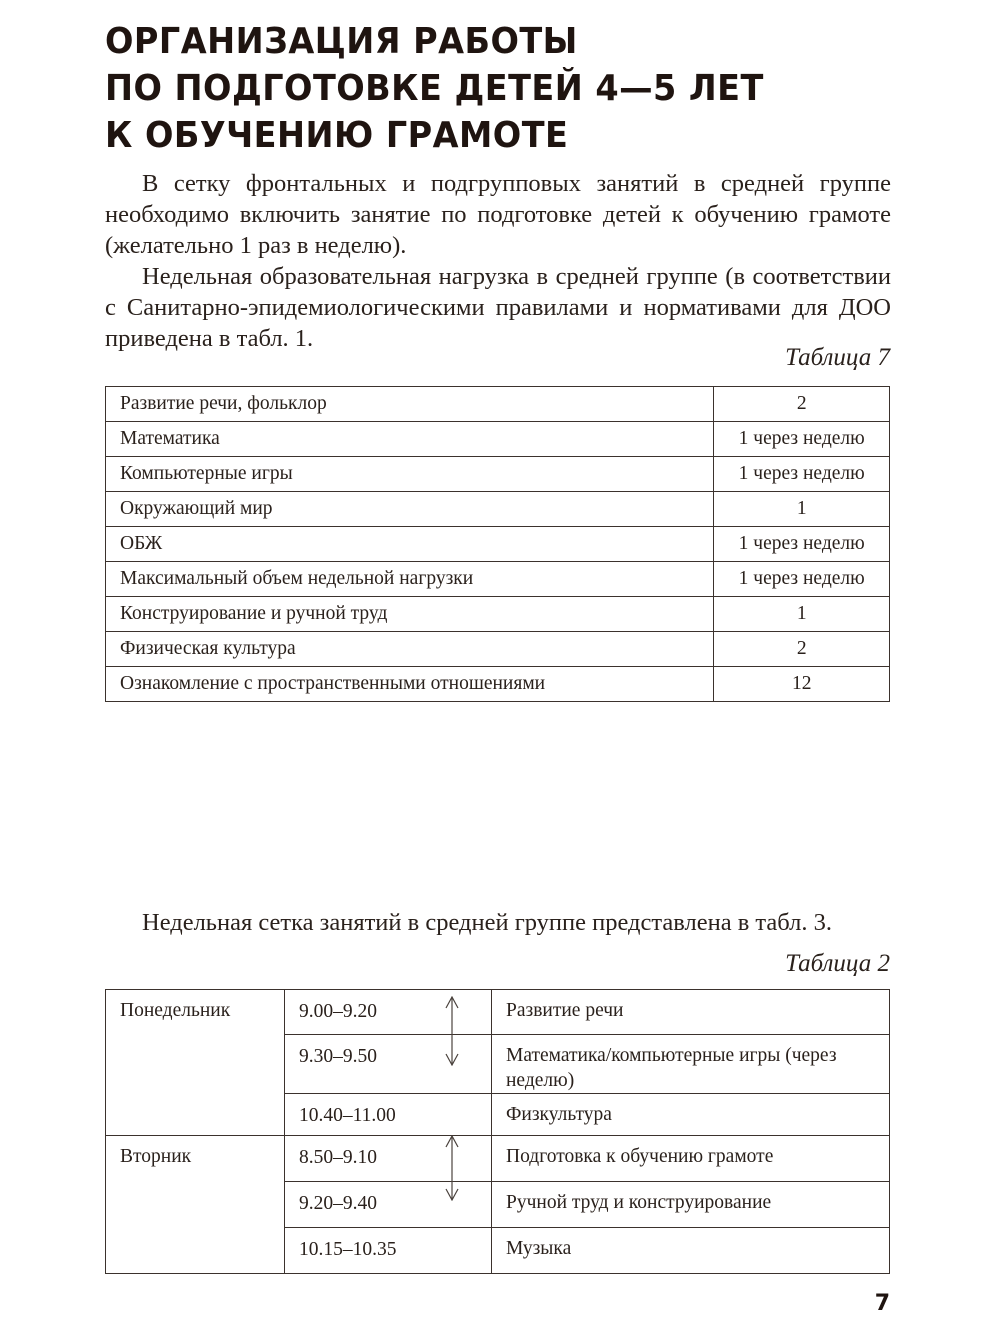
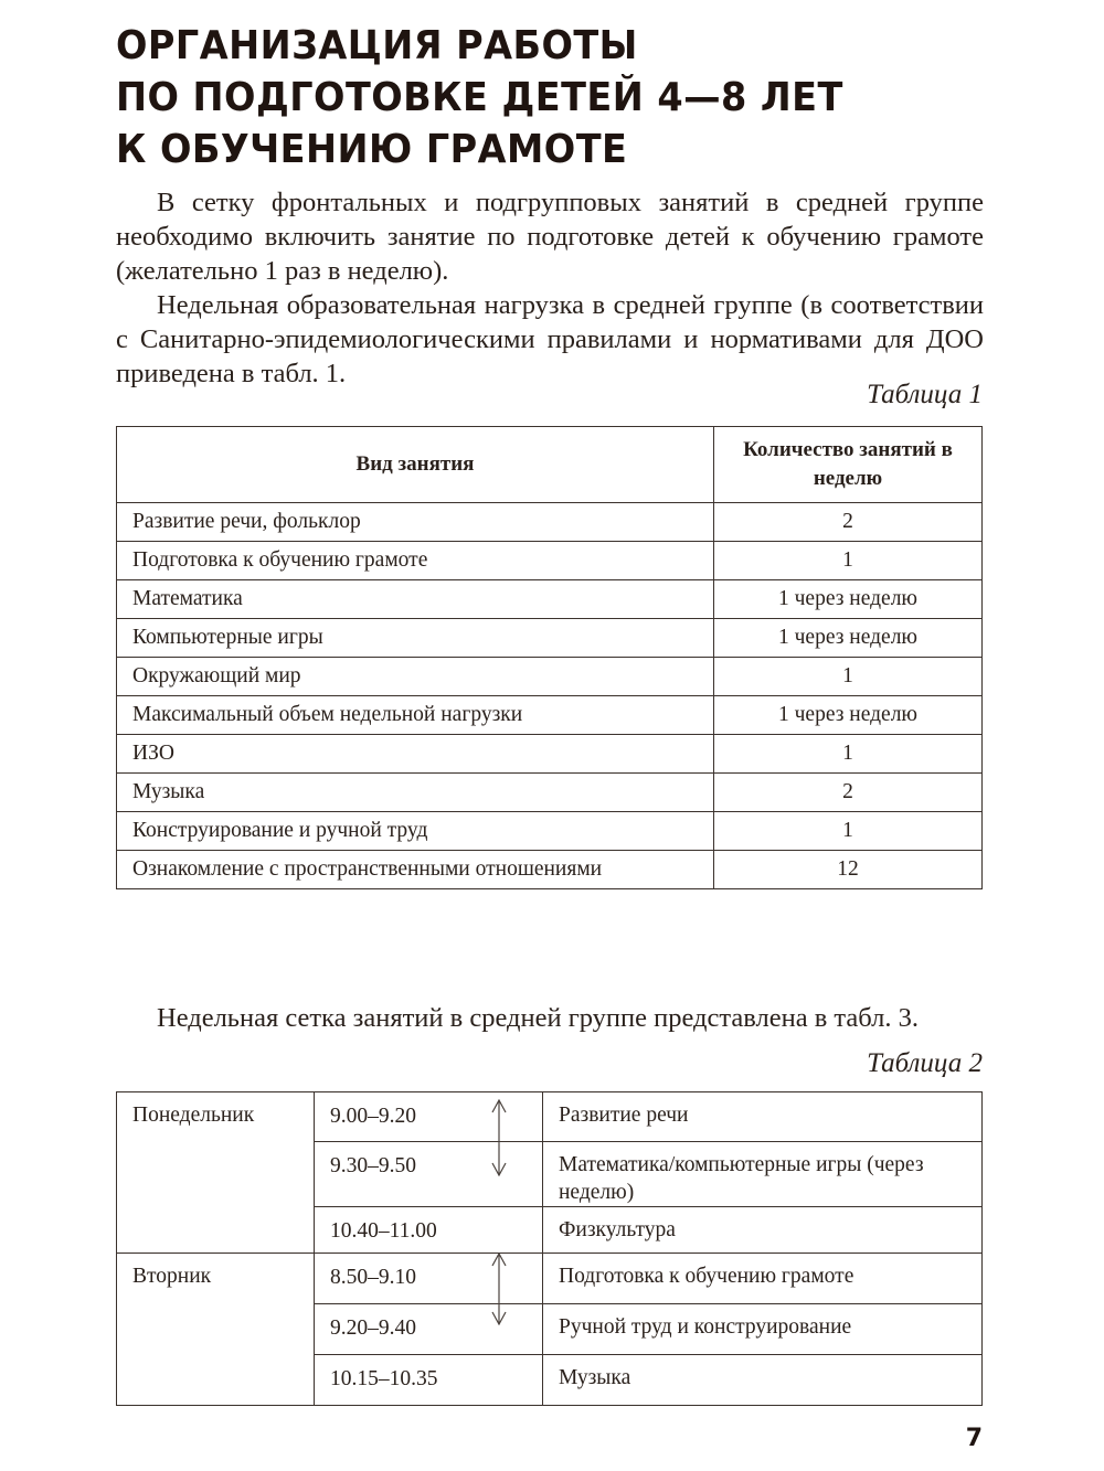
  ОРГАНИЗАЦИЯ РАБОТЫ
- ПО ПОДГОТОВКЕ ДЕТЕЙ 4—5 ЛЕТ
+ ПО ПОДГОТОВКЕ ДЕТЕЙ 4—8 ЛЕТ
  К ОБУЧЕНИЮ ГРАМОТЕ
  В сетку фронтальных и подгрупповых занятий в средней группе необходимо включить занятие по подготовке детей к обучению грамоте (желательно 1 раз в неделю).
  Недельная образовательная нагрузка в средней группе (в соответствии с Санитарно-эпидемиологическими правилами и нормативами для ДОО приведена в табл. 1.
- Таблица 7
+ Таблица 1
+ Вид занятия	Количество занятий в неделю
  Развитие речи, фольклор	2
+ Подготовка к обучению грамоте	1
  Математика	1 через неделю
  Компьютерные игры	1 через неделю
  Окружающий мир	1
- ОБЖ	1 через неделю
  Максимальный объем недельной нагрузки	1 через неделю
+ ИЗО	1
+ Музыка	2
  Конструирование и ручной труд	1
- Физическая культура	2
  Ознакомление с пространственными отношениями	12
  Недельная сетка занятий в средней группе представлена в табл. 3.
  Таблица 2
  Понедельник	9.00–9.20	Развитие речи
  9.30–9.50	Математика/компьютерные игры (через неделю)
  10.40–11.00	Физкультура
  Вторник	8.50–9.10	Подготовка к обучению грамоте
  9.20–9.40	Ручной труд и конструирование
  10.15–10.35	Музыка
  7
